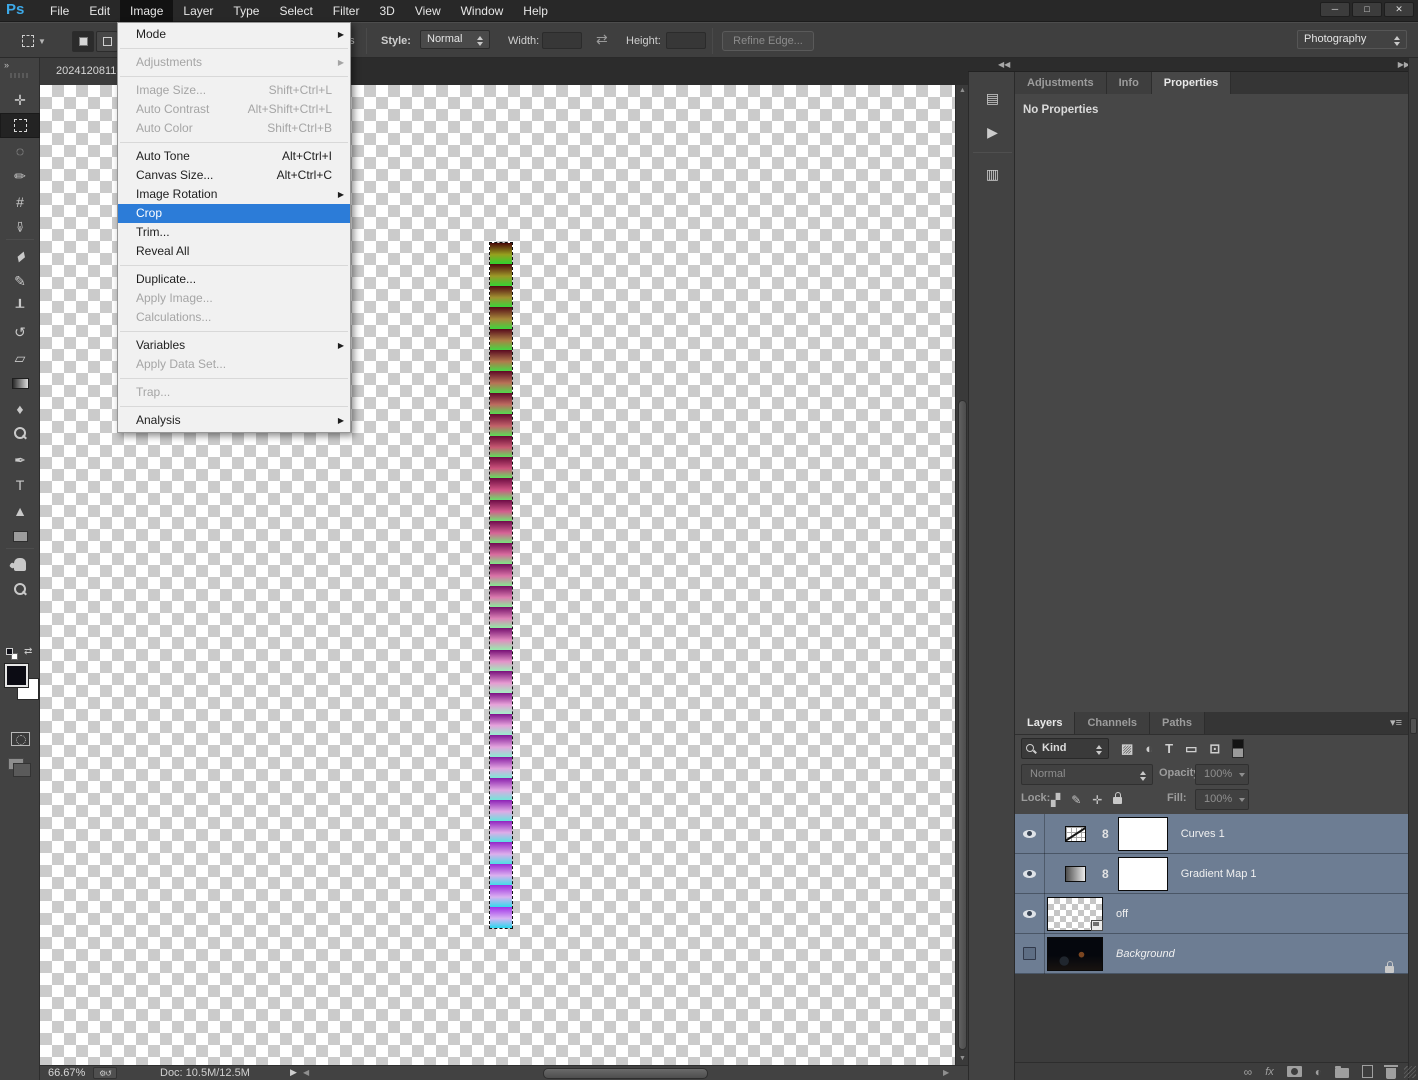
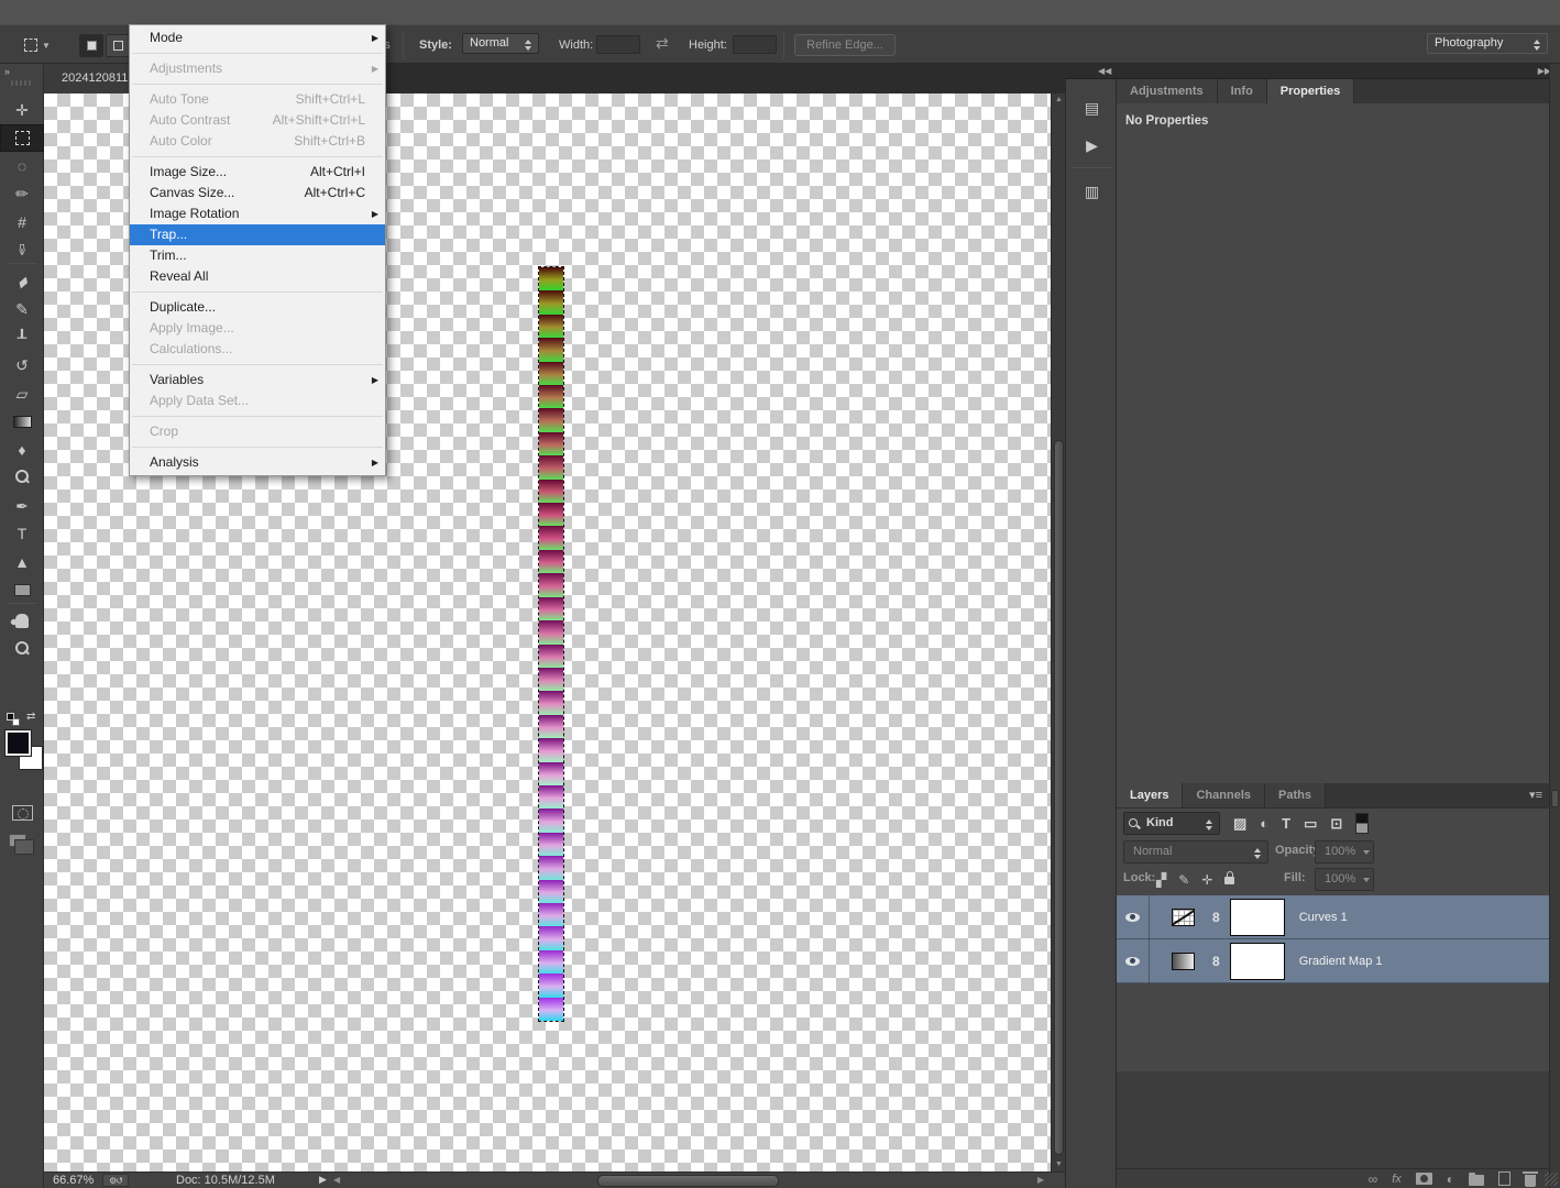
- Ps
- File
- Edit
- Image
- Layer
- Type
- Select
- Filter
- 3D
- View
- Window
- Help
- ─
- □
- ✕
  ▼
  Style:
  Normal
  Width:
  ⇄
  Height:
  Refine Edge...
  Photography
  »
  ✛
  ◌
  ✏
  #
  ✎
  ┸
  ↺
  ▱
  ♦
  ✒
  T
  ▲
  ⇄
  2024120811
  66.67%
  ⚙↺
  Doc: 10.5M/12.5M
  ▶
  ◀
  ▶
  ◀◀
  ▶▶
  ▤
  ▶
  ▥
  Adjustments
  Info
  Properties
  No Properties
  Layers
  Channels
  Paths
  ▾≡
  Kind
  ▨
  ◐
  T
  ▭
  ⊡
  Normal
  Opacit
  100%
  Lock:
  ▞
  ✎
  ✛
  Fill:
  100%
  8
  Curves 1
  8
  Gradient Map 1
- off
- Background
  ∞
  fx
  ◐
  Mode
  ▶
  Adjustments
  ▶
- Image Size...
+ Auto Tone
  Shift+Ctrl+L
  Auto Contrast
  Alt+Shift+Ctrl+L
  Auto Color
  Shift+Ctrl+B
- Auto Tone
+ Image Size...
  Alt+Ctrl+I
  Canvas Size...
  Alt+Ctrl+C
  Image Rotation
  ▶
- Crop
+ Trap...
  Trim...
  Reveal All
  Duplicate...
  Apply Image...
  Calculations...
  Variables
  ▶
  Apply Data Set...
- Trap...
+ Crop
  Analysis
  ▶
